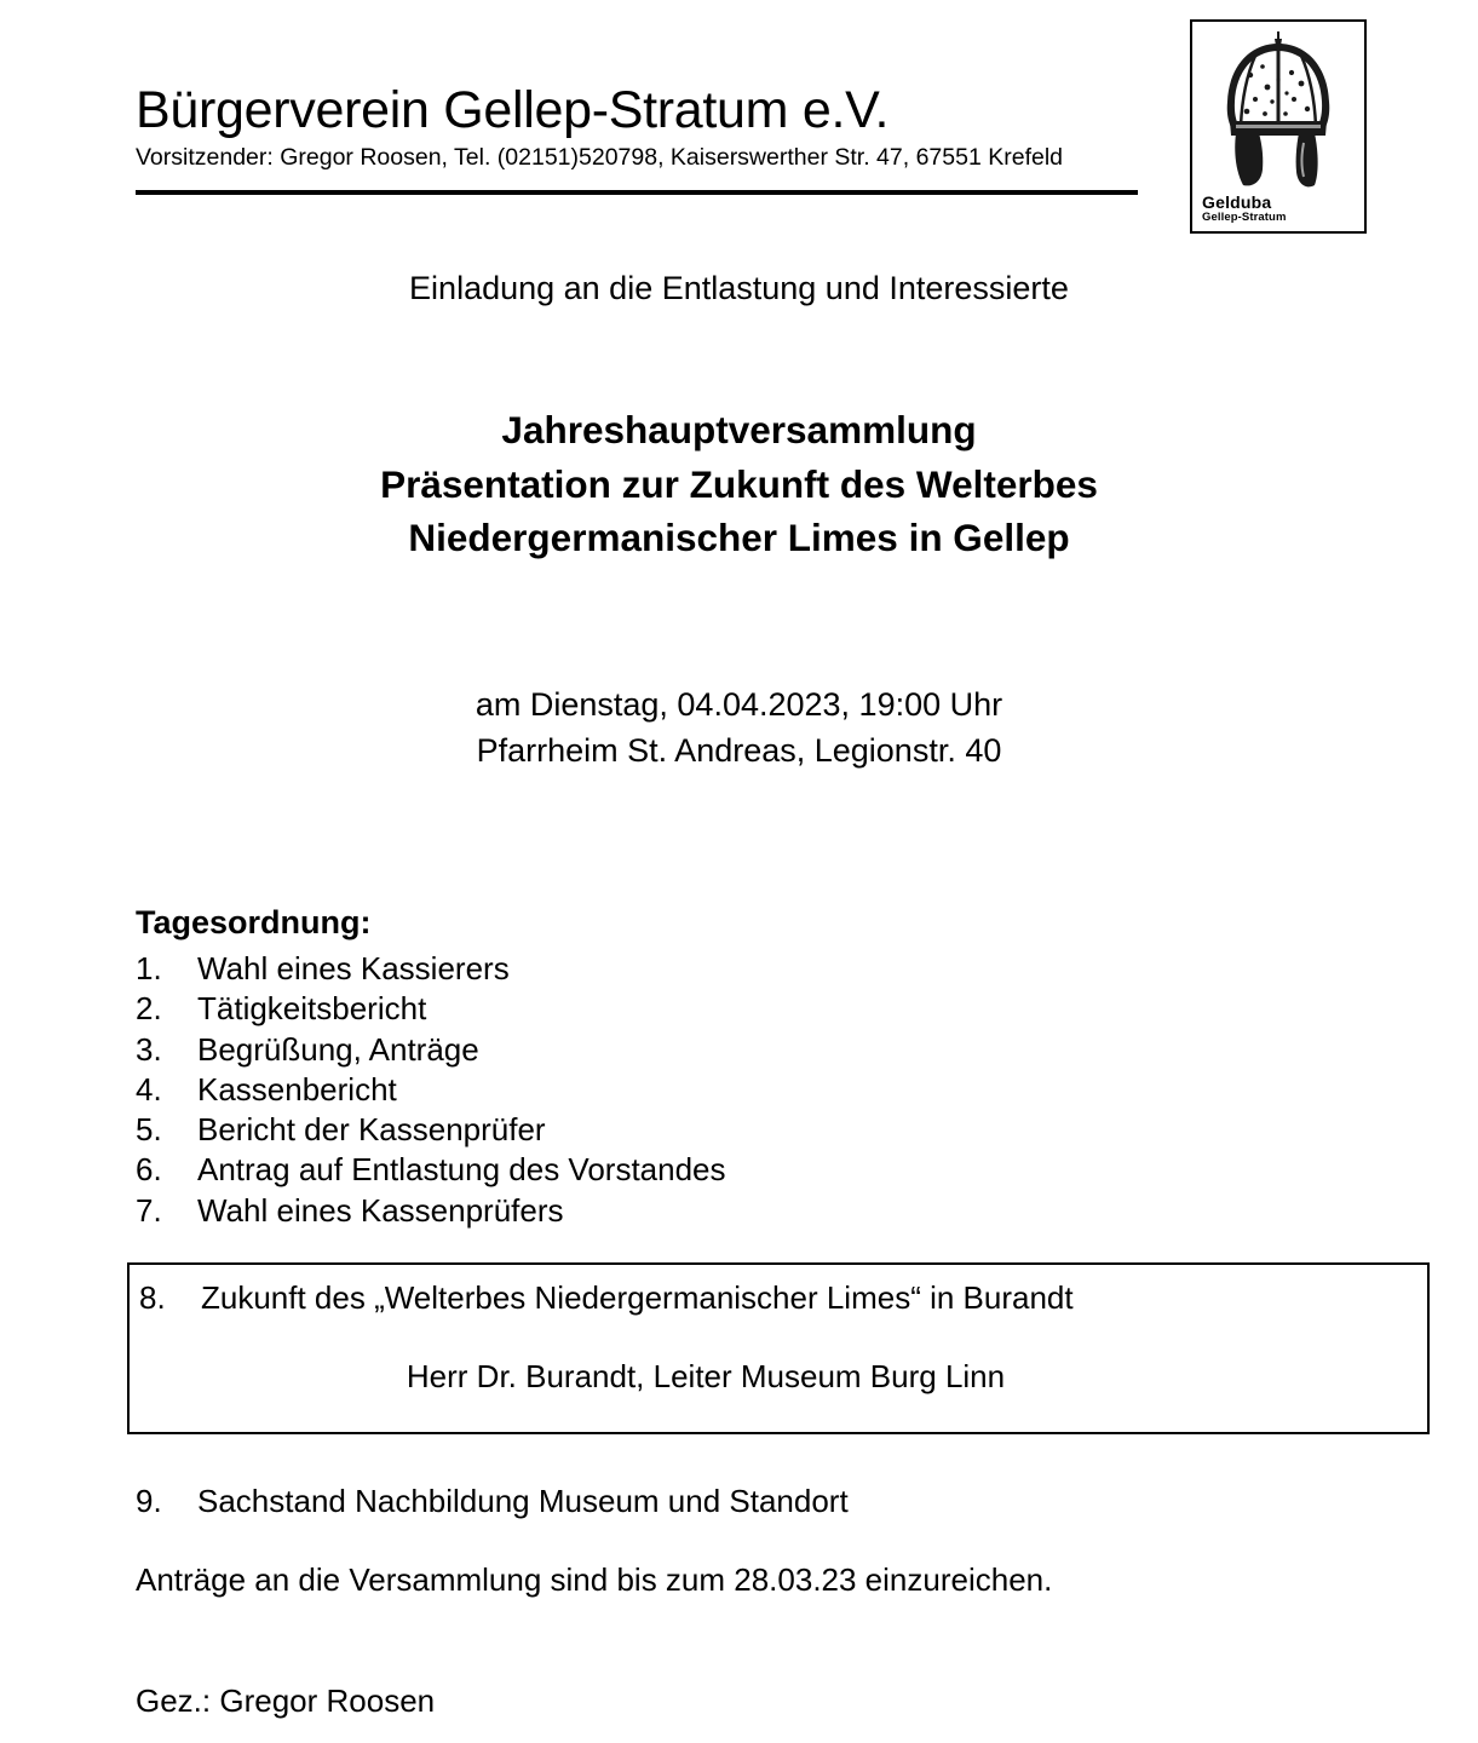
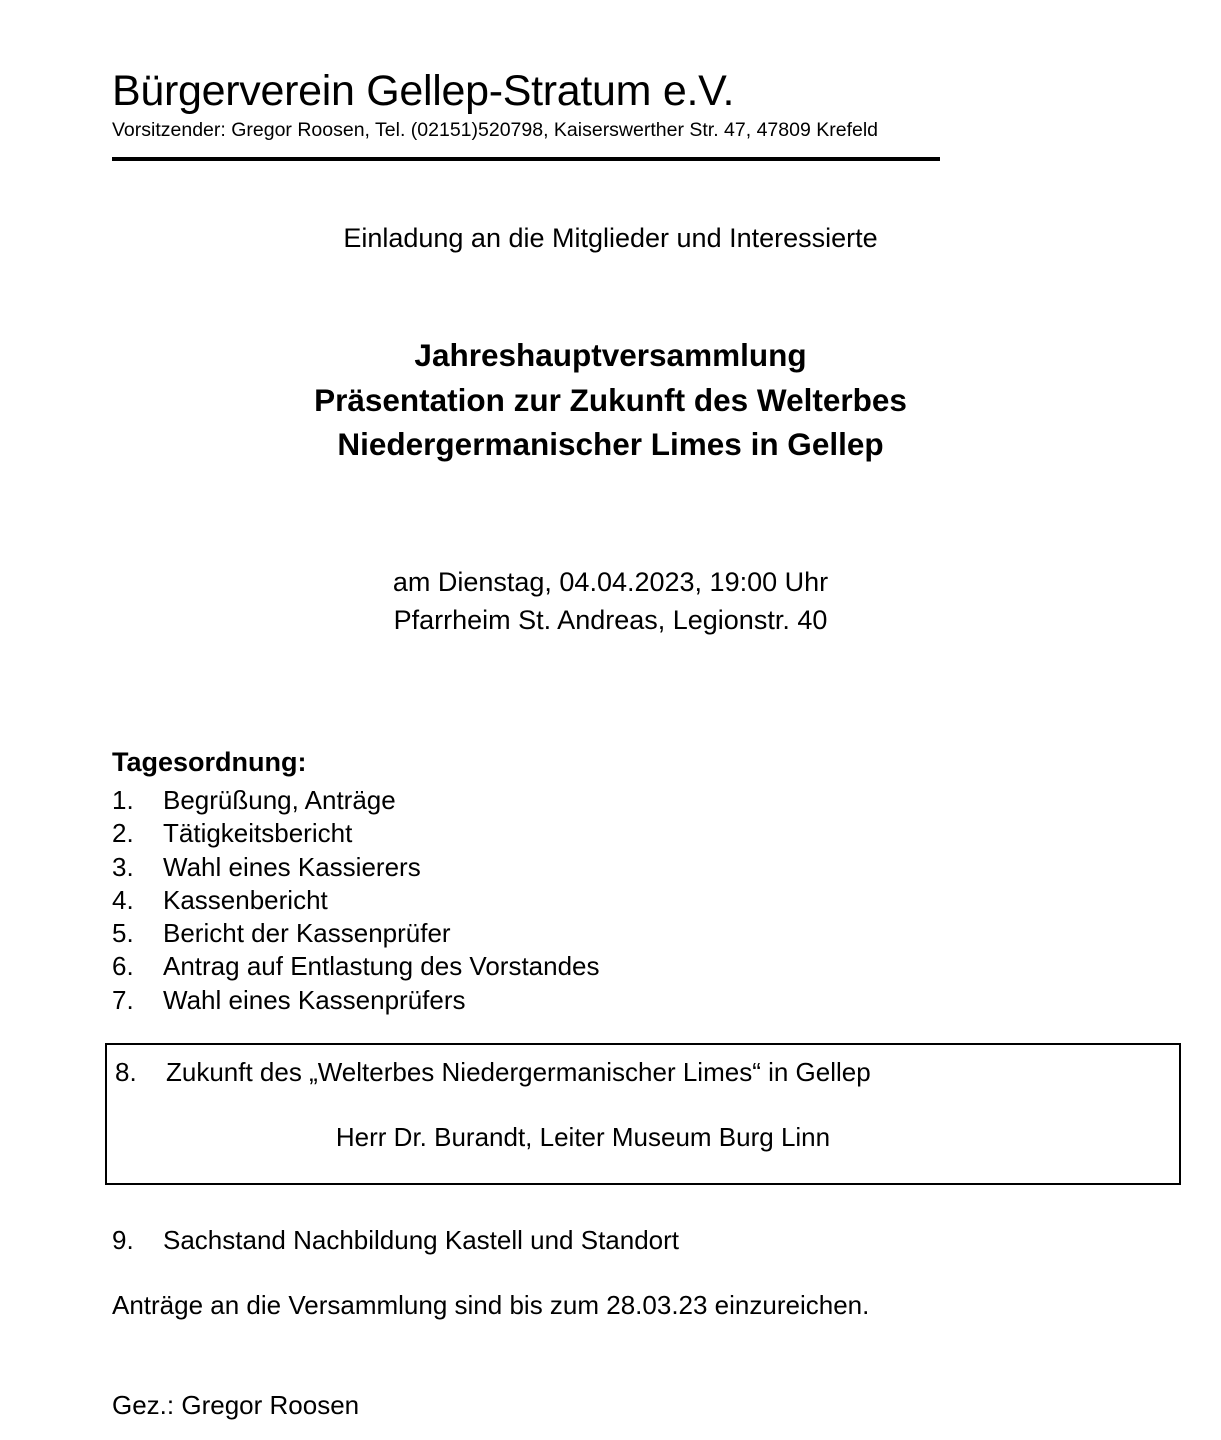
  Bürgerverein Gellep-Stratum e.V.
- Vorsitzender: Gregor Roosen, Tel. (02151)520798, Kaiserswerther Str. 47, 67551 Krefeld
+ Vorsitzender: Gregor Roosen, Tel. (02151)520798, Kaiserswerther Str. 47, 47809 Krefeld
- Gelduba
- Gellep-Stratum
- Einladung an die Entlastung und Interessierte
+ Einladung an die Mitglieder und Interessierte
  Jahreshauptversammlung
  Präsentation zur Zukunft des Welterbes
  Niedergermanischer Limes in Gellep
  am Dienstag, 04.04.2023, 19:00 Uhr
  Pfarrheim St. Andreas, Legionstr. 40
  Tagesordnung:
  1.
- Wahl eines Kassierers
+ Begrüßung, Anträge
  2.
  Tätigkeitsbericht
  3.
- Begrüßung, Anträge
+ Wahl eines Kassierers
  4.
  Kassenbericht
  5.
  Bericht der Kassenprüfer
  6.
  Antrag auf Entlastung des Vorstandes
  7.
  Wahl eines Kassenprüfers
  8.
- Zukunft des „Welterbes Niedergermanischer Limes“ in Burandt
+ Zukunft des „Welterbes Niedergermanischer Limes“ in Gellep
  Herr Dr. Burandt, Leiter Museum Burg Linn
  9.
- Sachstand Nachbildung Museum und Standort
+ Sachstand Nachbildung Kastell und Standort
  Anträge an die Versammlung sind bis zum 28.03.23 einzureichen.
  Gez.: Gregor Roosen
